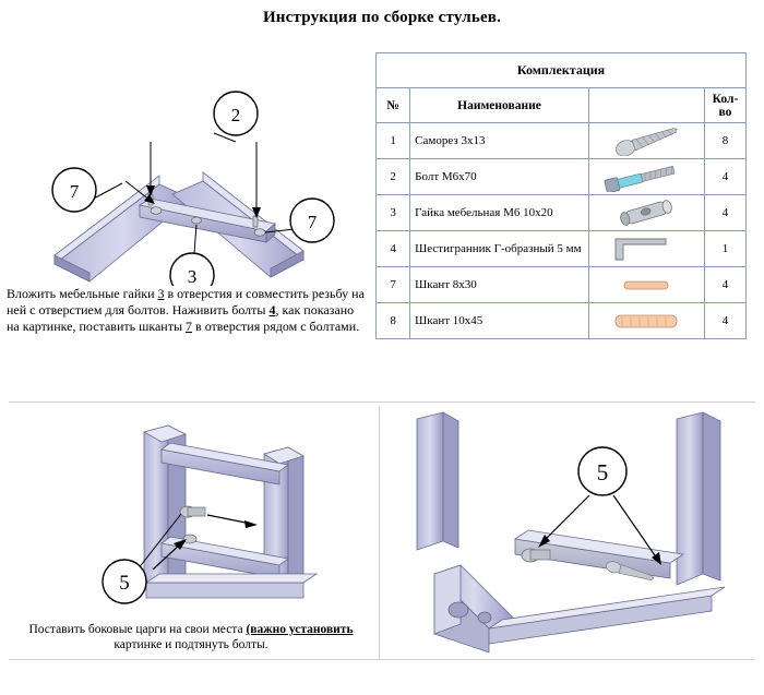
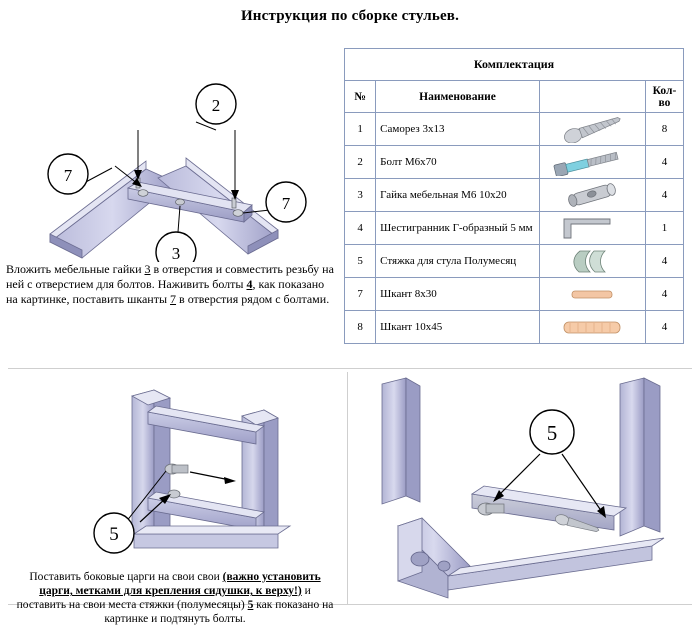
  Инструкция по сборке стульев.
  2
  7
  7
  3
  Вложить мебельные гайки 3 в отверстия и совместить резьбу на
  ней с отверстием для болтов. Наживить болты 4, как показано
  на картинке, поставить шканты 7 в отверстия рядом с болтами.
  Комплектация
  №	Наименование		Кол-во
  1	Саморез 3х13		8
  2	Болт М6х70		4
  3	Гайка мебельная М6 10х20		4
  4	Шестигранник Г-образный 5 мм		1
+ 5	Стяжка для стула Полумесяц		4
  7	Шкант 8х30		4
  8	Шкант 10х45		4
  5
  5
- Поставить боковые царги на свои места (важно установить
+ Поставить боковые царги на свои свои (важно установить
+ царги, метками для крепления сидушки, к верху!) и
+ поставить на свои места стяжки (полумесяцы) 5 как показано на
  картинке и подтянуть болты.
